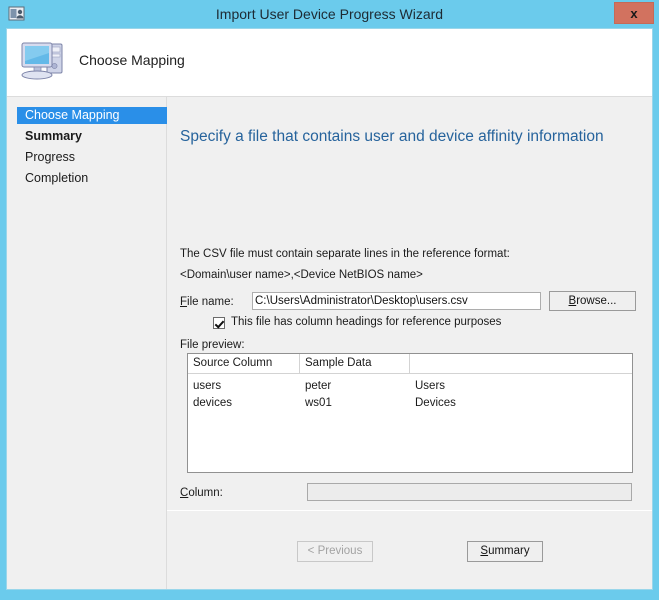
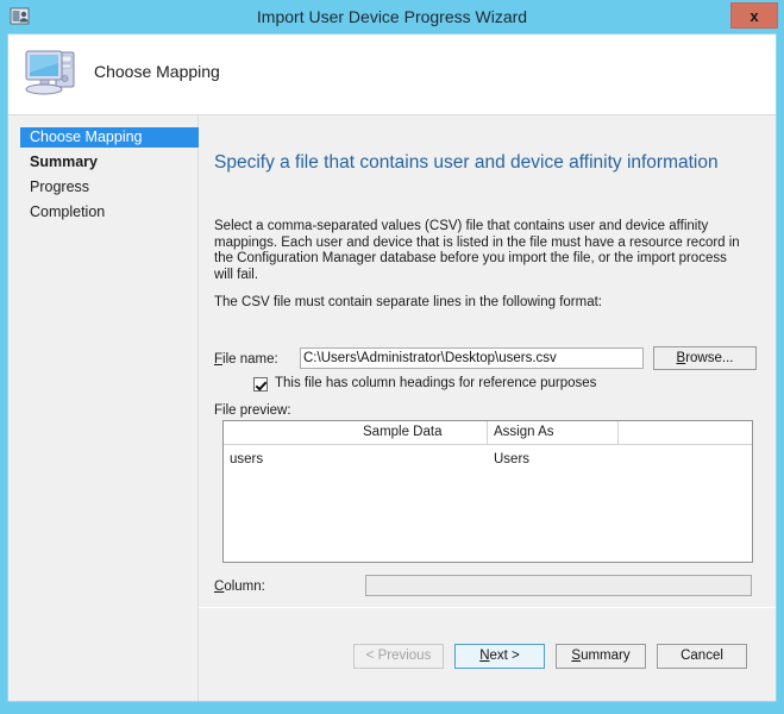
  Import User Device Progress Wizard
  x
  Choose Mapping
  Choose Mapping
  Summary
  Progress
  Completion
  Specify a file that contains user and device affinity information
+ Select a comma-separated values (CSV) file that contains user and device affinity mappings. Each user and device that is listed in the file must have a resource record in the Configuration Manager database before you import the file, or the import process will fail.
- The CSV file must contain separate lines in the reference format:
+ The CSV file must contain separate lines in the following format:
- <Domain\user name>,<Device NetBIOS name>
  File name:
  C:\Users\Administrator\Desktop\users.csv
  Browse...
  This file has column headings for reference purposes
  File preview:
- Source Column
  Sample Data
+ Assign As
  users
- peter
  Users
- devices
- ws01
- Devices
  Column:
  < Previous
+ Next >
  Summary
+ Cancel
